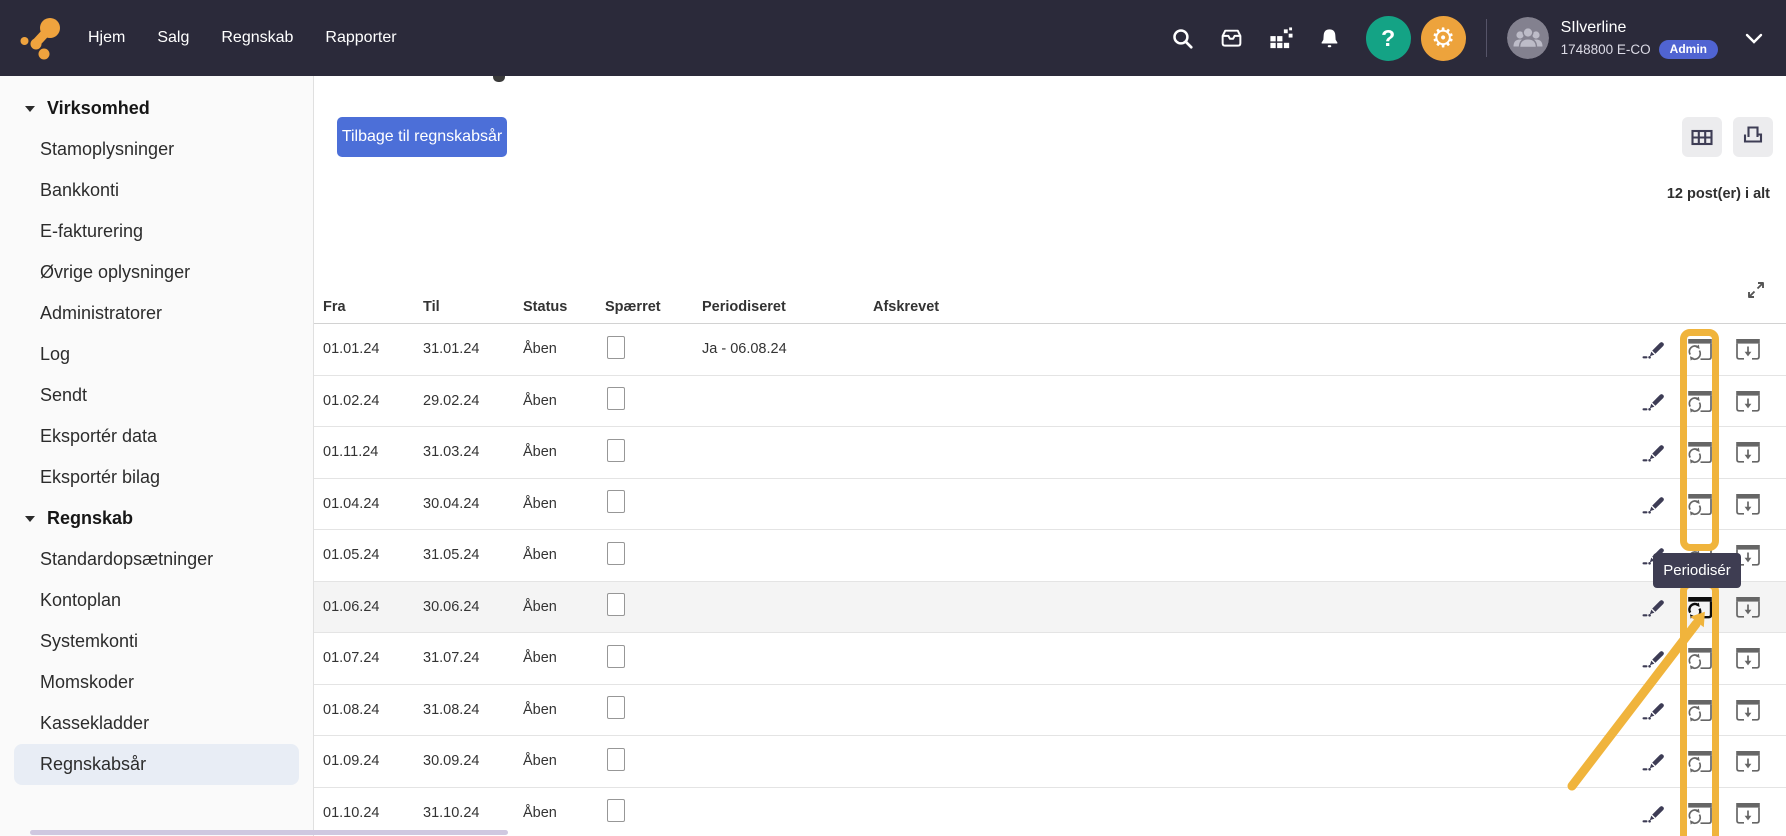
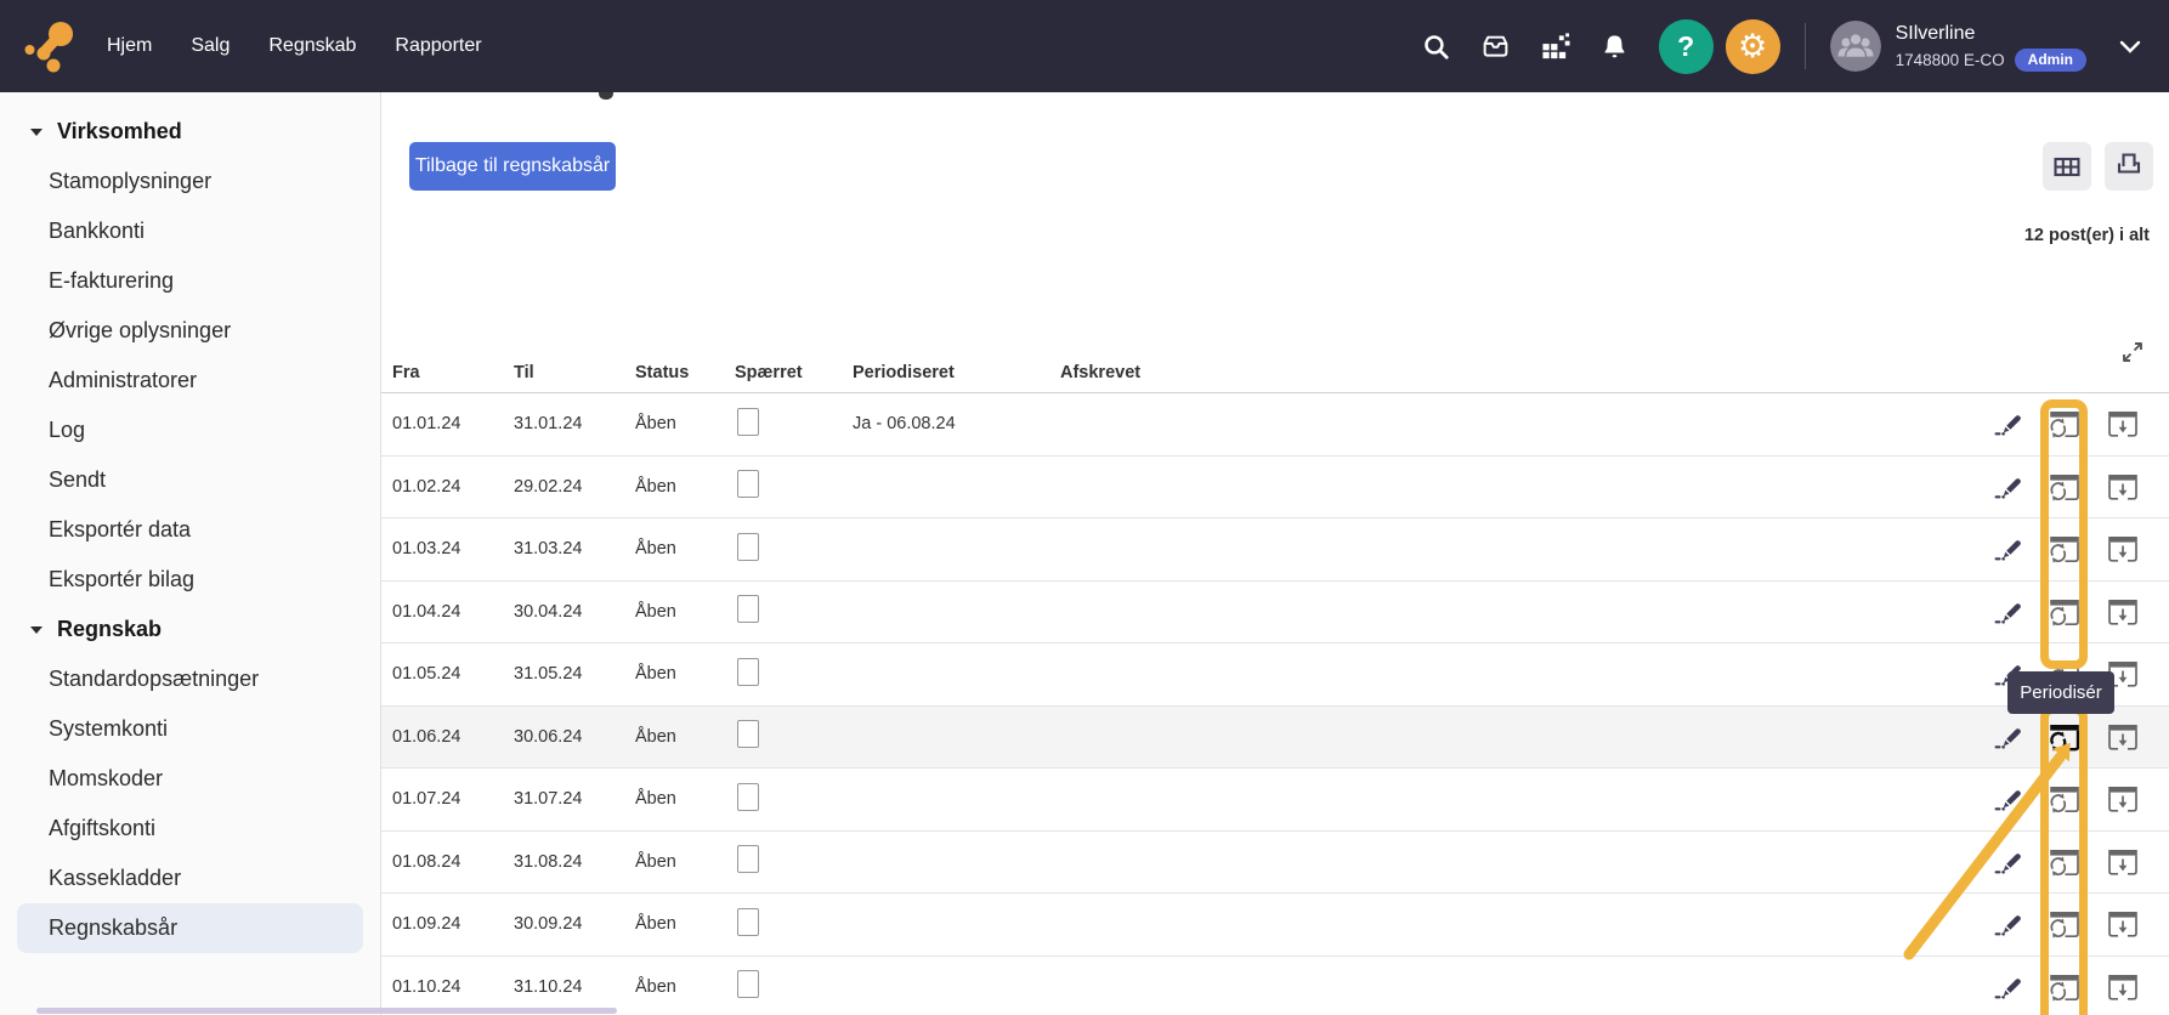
  Hjem
  Salg
  Regnskab
  Rapporter
  ?
  ⚙
  SIlverline
  1748800 E-CO
  Admin
  Virksomhed
  Stamoplysninger
  Bankkonti
  E-fakturering
  Øvrige oplysninger
  Administratorer
  Log
  Sendt
  Eksportér data
  Eksportér bilag
  Regnskab
  Standardopsætninger
- Kontoplan
  Systemkonti
  Momskoder
+ Afgiftskonti
  Kassekladder
  Regnskabsår
  Tilbage til regnskabsår
  12 post(er) i alt
  Fra
  Til
  Status
  Spærret
  Periodiseret
  Afskrevet
  01.01.24
  31.01.24
  Åben
  Ja - 06.08.24
  01.02.24
  29.02.24
  Åben
- 01.11.24
+ 01.03.24
  31.03.24
  Åben
  01.04.24
  30.04.24
  Åben
  01.05.24
  31.05.24
  Åben
  01.06.24
  30.06.24
  Åben
  01.07.24
  31.07.24
  Åben
  01.08.24
  31.08.24
  Åben
  01.09.24
  30.09.24
  Åben
  01.10.24
  31.10.24
  Åben
  Periodisér
